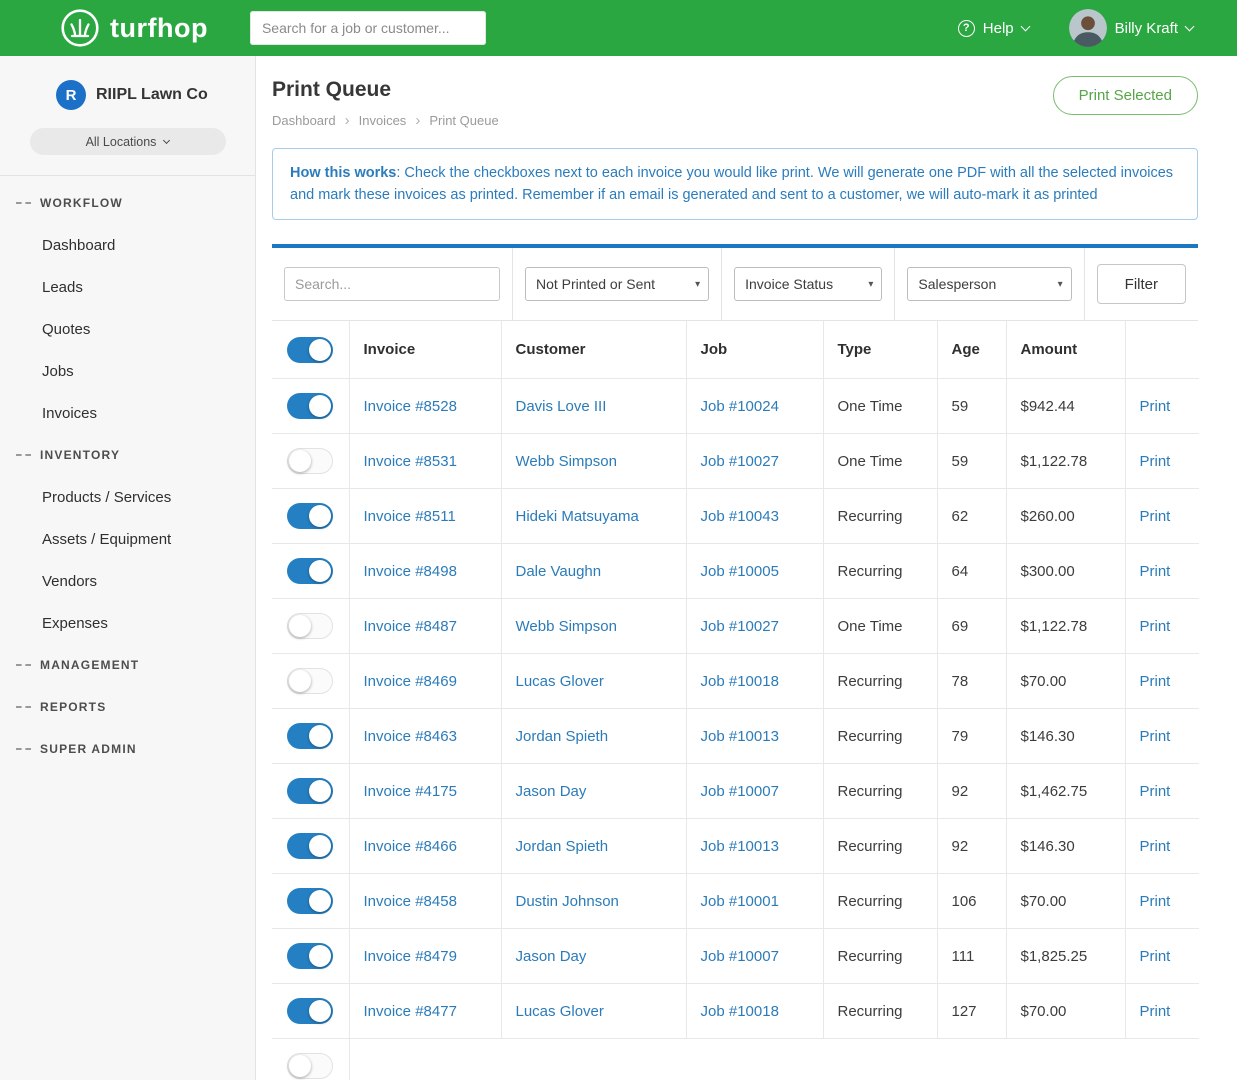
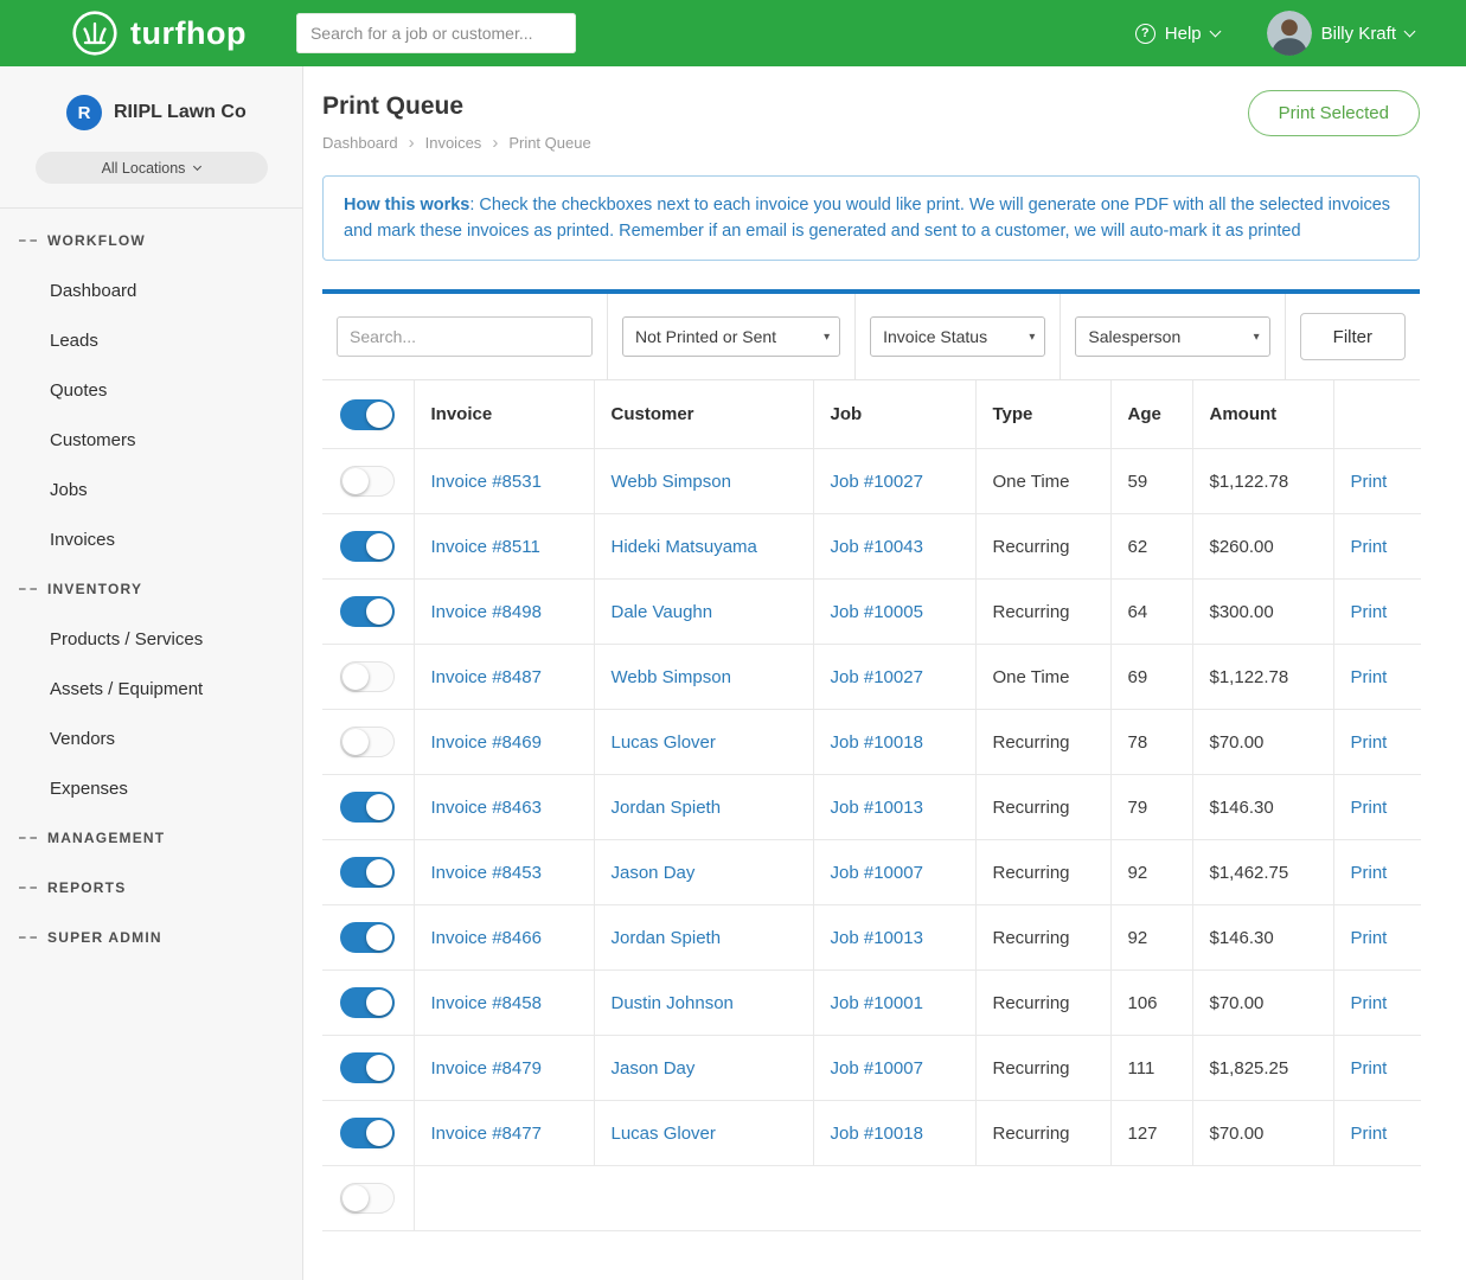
  turfhop
  Search for a job or customer...
  ?
  Help
  Billy Kraft
  R
  RIIPL Lawn Co
  All Locations
  WORKFLOW
  Dashboard
  Leads
  Quotes
+ Customers
  Jobs
  Invoices
  INVENTORY
  Products / Services
  Assets / Equipment
  Vendors
  Expenses
  MANAGEMENT
  REPORTS
  SUPER ADMIN
  Print Queue
  Dashboard
  ›
  Invoices
  ›
  Print Queue
  Print Selected
  How this works: Check the checkboxes next to each invoice you would like print. We will generate one PDF with all the selected invoices and mark these invoices as printed. Remember if an email is generated and sent to a customer, we will auto-mark it as printed
  Search...
  Not Printed or Sent
  ▾
  Invoice Status
  ▾
  Salesperson
  ▾
  Filter
  	Invoice	Customer	Job	Type	Age	Amount
- 	Invoice #8528	Davis Love III	Job #10024	One Time	59	$942.44	Print
  	Invoice #8531	Webb Simpson	Job #10027	One Time	59	$1,122.78	Print
  	Invoice #8511	Hideki Matsuyama	Job #10043	Recurring	62	$260.00	Print
  	Invoice #8498	Dale Vaughn	Job #10005	Recurring	64	$300.00	Print
  	Invoice #8487	Webb Simpson	Job #10027	One Time	69	$1,122.78	Print
  	Invoice #8469	Lucas Glover	Job #10018	Recurring	78	$70.00	Print
  	Invoice #8463	Jordan Spieth	Job #10013	Recurring	79	$146.30	Print
- 	Invoice #4175	Jason Day	Job #10007	Recurring	92	$1,462.75	Print
+ 	Invoice #8453	Jason Day	Job #10007	Recurring	92	$1,462.75	Print
  	Invoice #8466	Jordan Spieth	Job #10013	Recurring	92	$146.30	Print
  	Invoice #8458	Dustin Johnson	Job #10001	Recurring	106	$70.00	Print
  	Invoice #8479	Jason Day	Job #10007	Recurring	111	$1,825.25	Print
  	Invoice #8477	Lucas Glover	Job #10018	Recurring	127	$70.00	Print
